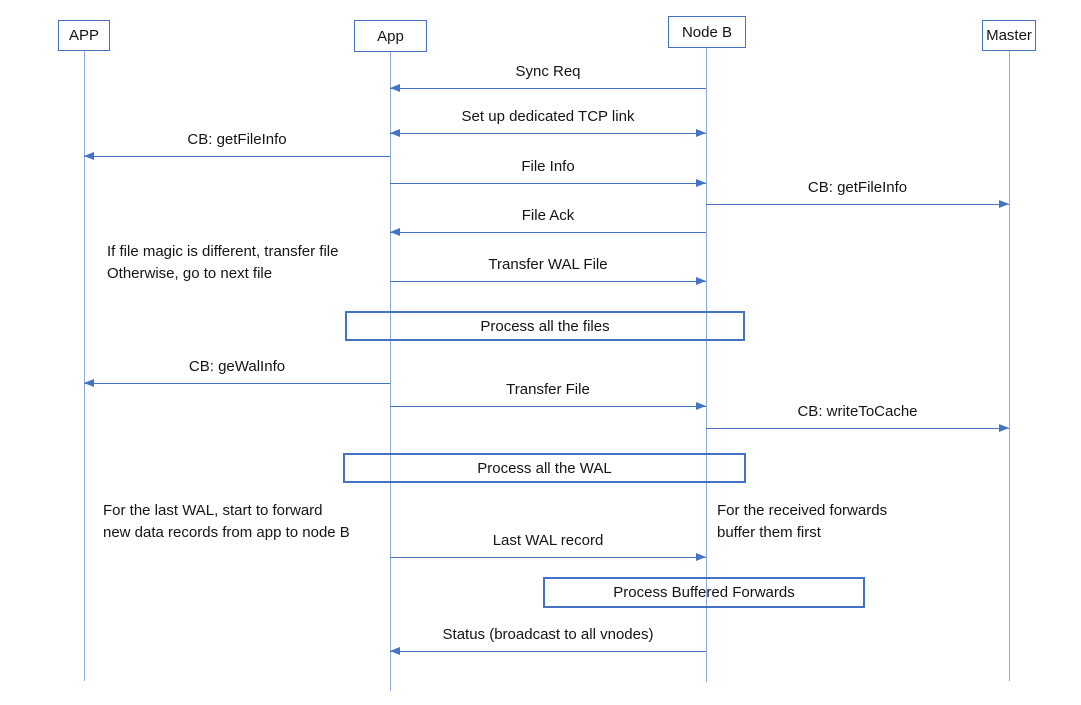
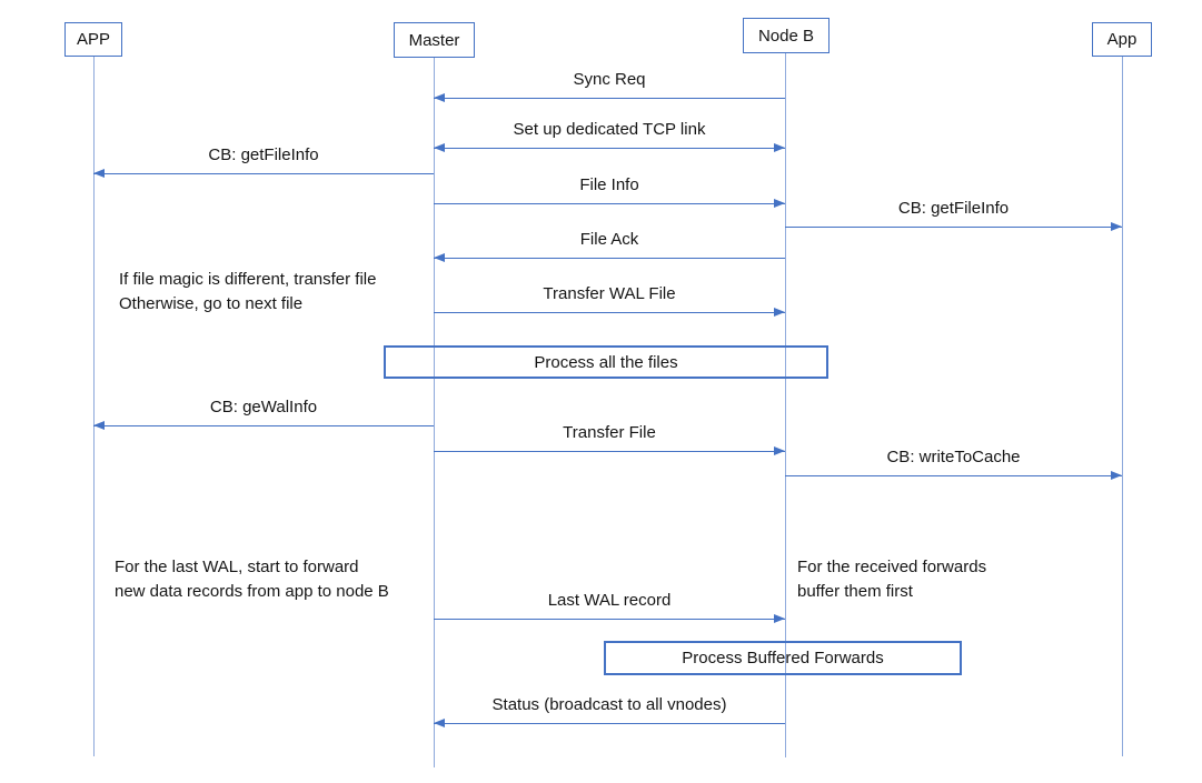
  APP
- App
+ Master
  Node B
- Master
+ App
  Sync Req
  Set up dedicated TCP link
  CB: getFileInfo
  File Info
  CB: getFileInfo
  File Ack
  Transfer WAL File
  CB: geWalInfo
  Transfer File
  CB: writeToCache
  Last WAL record
  Status (broadcast to all vnodes)
  Process all the files
- Process all the WAL
  Process Buffered Forwards
  If file magic is different, transfer file
  Otherwise, go to next file
  For the last WAL, start to forward
  new data records from app to node B
  For the received forwards
  buffer them first
